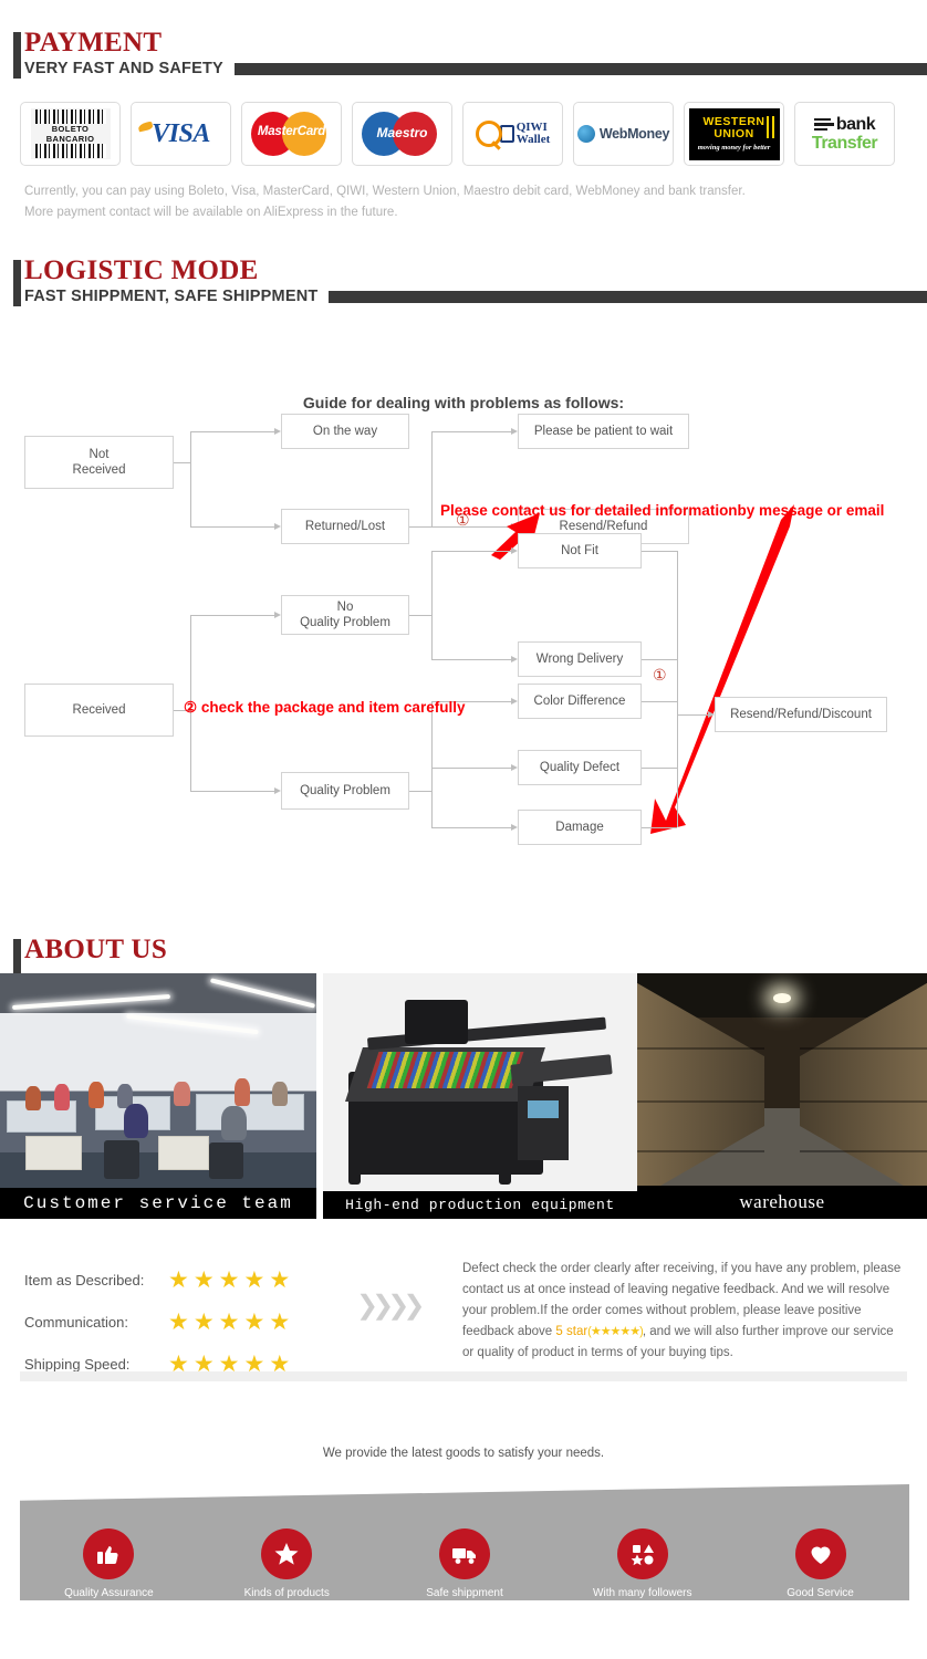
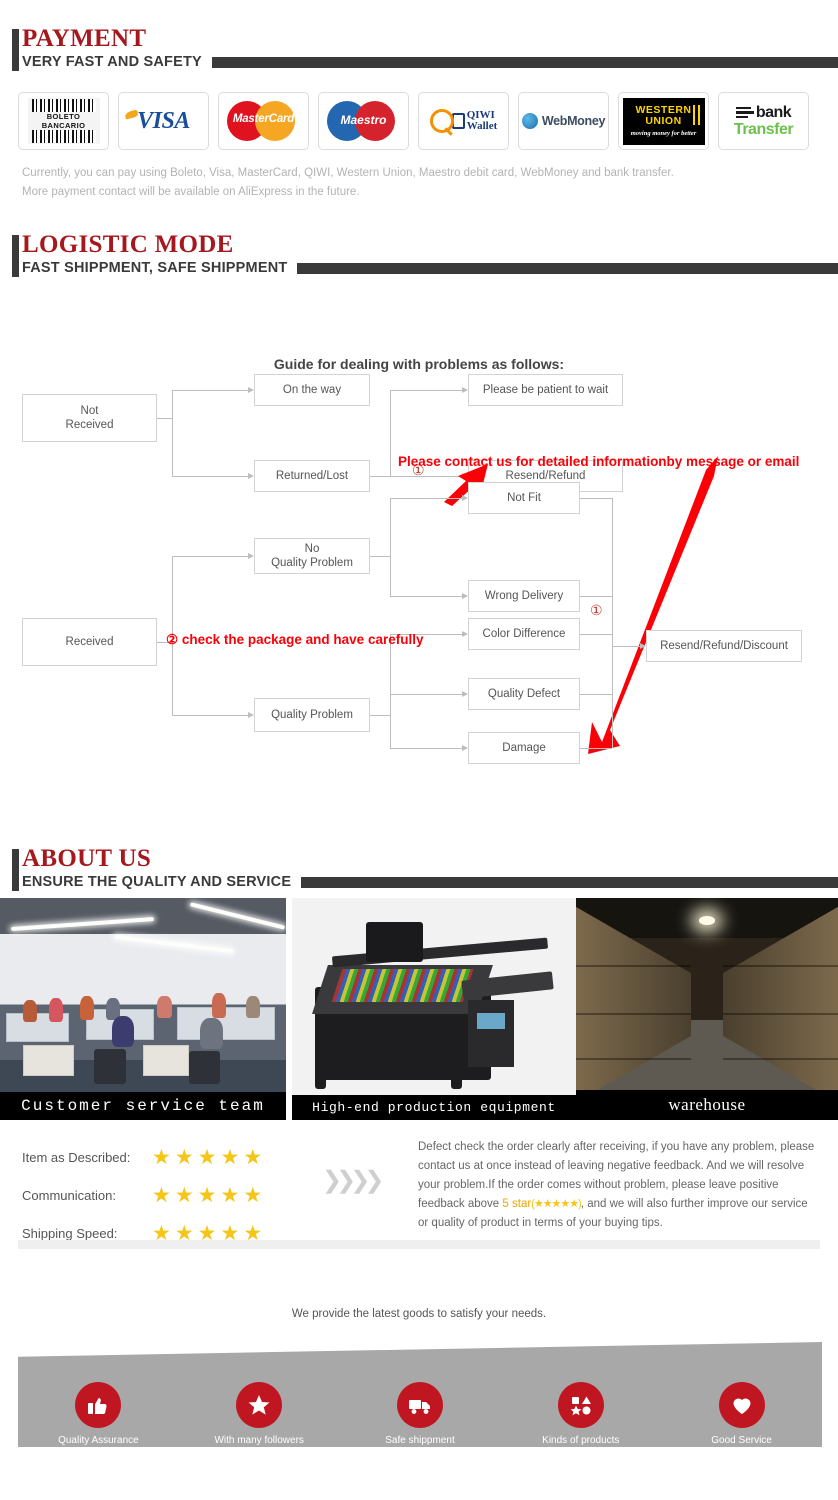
  PAYMENT
  VERY FAST AND SAFETY
  BOLETO
  BANCARIO
  VISA
  MasterCard
  Maestro
  QIWI
  Wallet
  WebMoney
  WESTERN
  UNION
  bank
  Transfer
  Currently, you can pay using Boleto, Visa, MasterCard, QIWI, Western Union, Maestro debit card, WebMoney and bank transfer.
  More payment contact will be available on AliExpress in the future.
  LOGISTIC MODE
  FAST SHIPPMENT, SAFE SHIPPMENT
  Guide for dealing with problems as follows:
  Not
  Received
  On the way
  Returned/Lost
  Please be patient to wait
  Resend/Refund
  Please contact us for detailed informationby mesage or email
  ①
  Received
  No
  Quality Problem
  Quality Problem
  Not Fit
  Wrong Delivery
  Color Difference
  Quality Defect
  Damage
  Resend/Refund/Discount
- ② check the package and item carefully
+ ② check the package and have carefully
  ①
  ABOUT US
+ ENSURE THE QUALITY AND SERVICE
  Customer service team
  High-end production equipment
  warehouse
  Item as Described:
  ★
  ★
  ★
  ★
  ★
  Communication:
  ★
  ★
  ★
  ★
  ★
  Shipping Speed:
  ★
  ★
  ★
  ★
  ★
  ❯
  ❯
  ❯
  ❯
  Defect check the order clearly after receiving, if you have any problem, please contact us at once instead of leaving negative feedback. And we will resolve your problem.If the order comes without problem, please leave positive feedback above 5 star(★★★★★), and we will also further improve our service or quality of product in terms of your buying tips.
  We provide the latest goods to satisfy your needs.
  Quality Assurance
- Kinds of products
+ With many followers
  Safe shippment
- With many followers
+ Kinds of products
  Good Service
